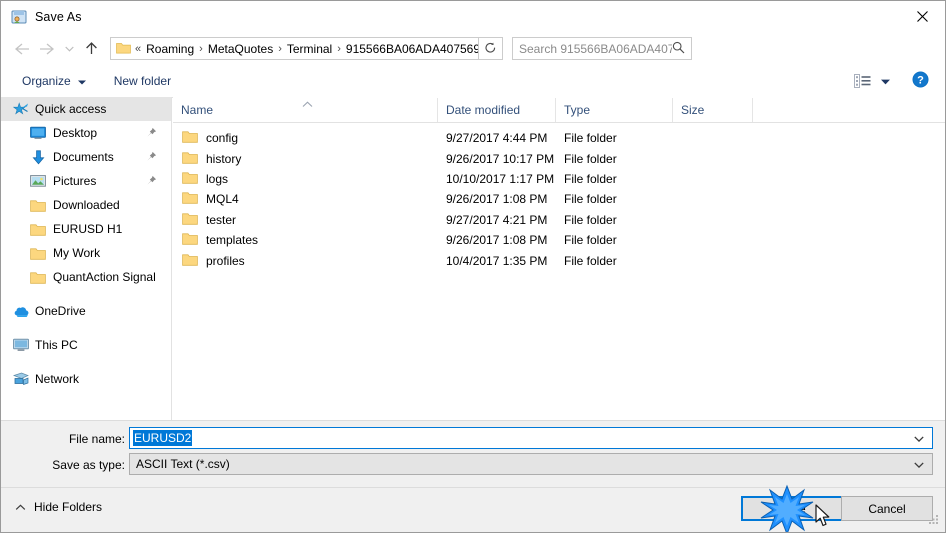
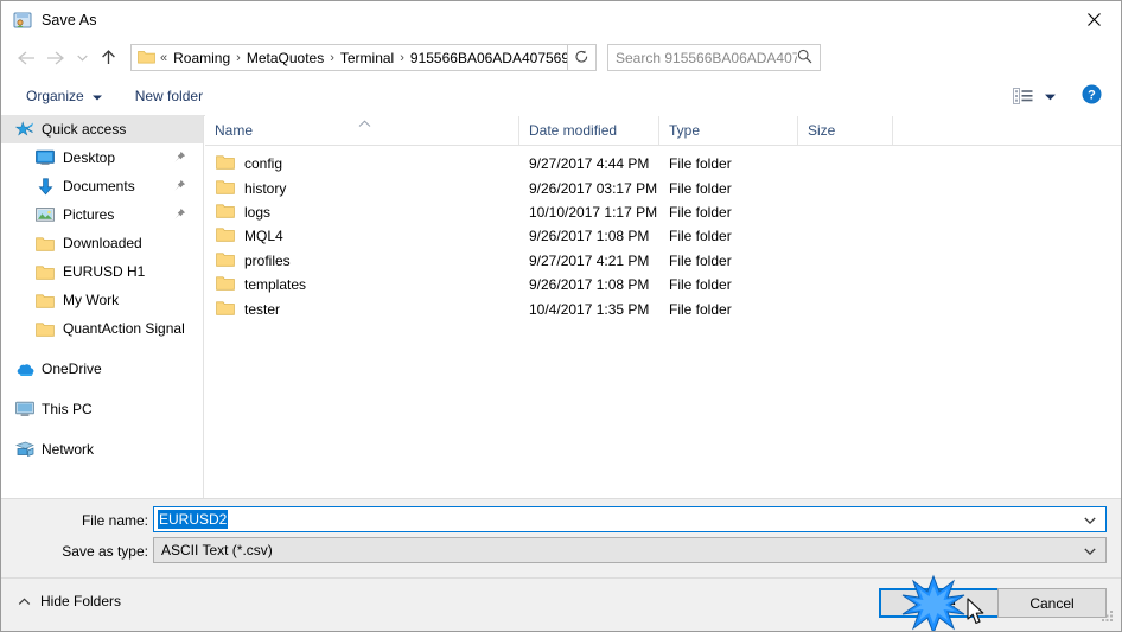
  Save As
  «
  Roaming
  ›
  MetaQuotes
  ›
  Terminal
  ›
  Search 915566BA06ADA407
  Organize
  New folder
  ?
  Quick access
  Desktop
  Documents
  Pictures
  Downloaded
  EURUSD H1
  My Work
  QuantAction Signal
  OneDrive
  This PC
  Network
  Name
  Date modified
  Type
  Size
  config
  9/27/2017 4:44 PM
  File folder
  history
- 9/26/2017 10:17 PM
+ 9/26/2017 03:17 PM
  File folder
  logs
  10/10/2017 1:17 PM
  File folder
  MQL4
  9/26/2017 1:08 PM
  File folder
- tester
+ profiles
  9/27/2017 4:21 PM
  File folder
  templates
  9/26/2017 1:08 PM
  File folder
- profiles
+ tester
  10/4/2017 1:35 PM
  File folder
  File name:
  EURUSD2
  Save as type:
  ASCII Text (*.csv)
  Hide Folders
  Cancel
